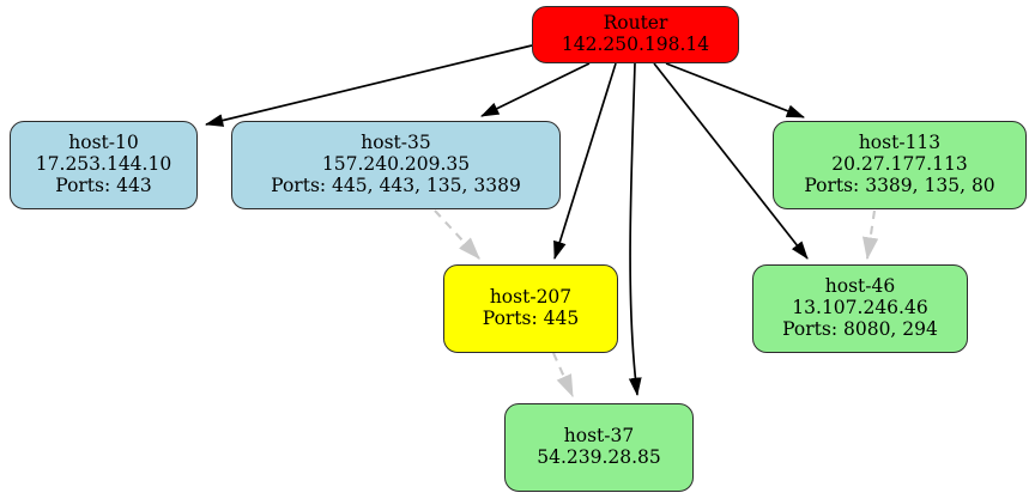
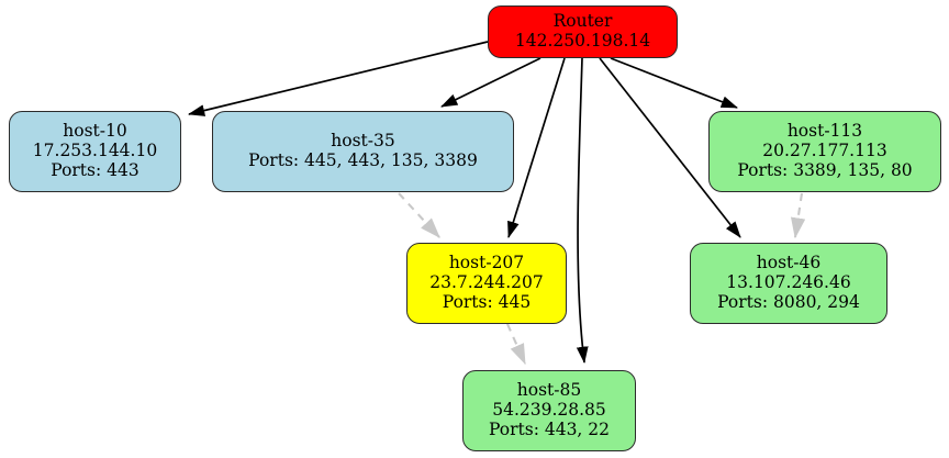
  Router
  142.250.198.14
  host-10
  17.253.144.10
  Ports: 443
  host-35
- 157.240.209.35
  Ports: 445, 443, 135, 3389
  host-113
  20.27.177.113
  Ports: 3389, 135, 80
  host-207
+ 23.7.244.207
  Ports: 445
  host-46
  13.107.246.46
  Ports: 8080, 294
- host-37
+ host-85
  54.239.28.85
+ Ports: 443, 22
